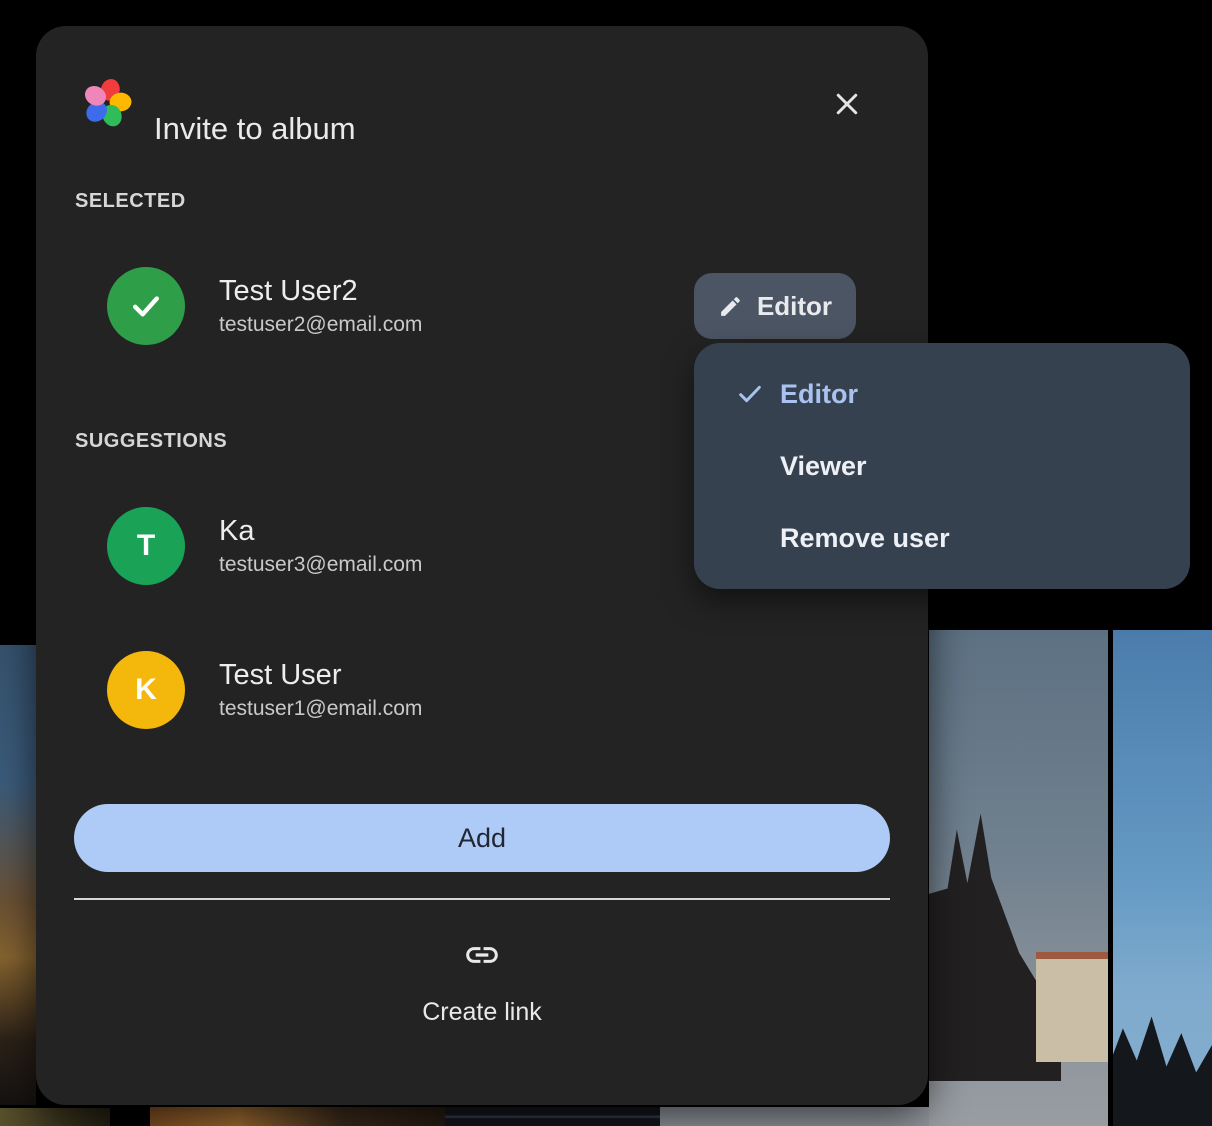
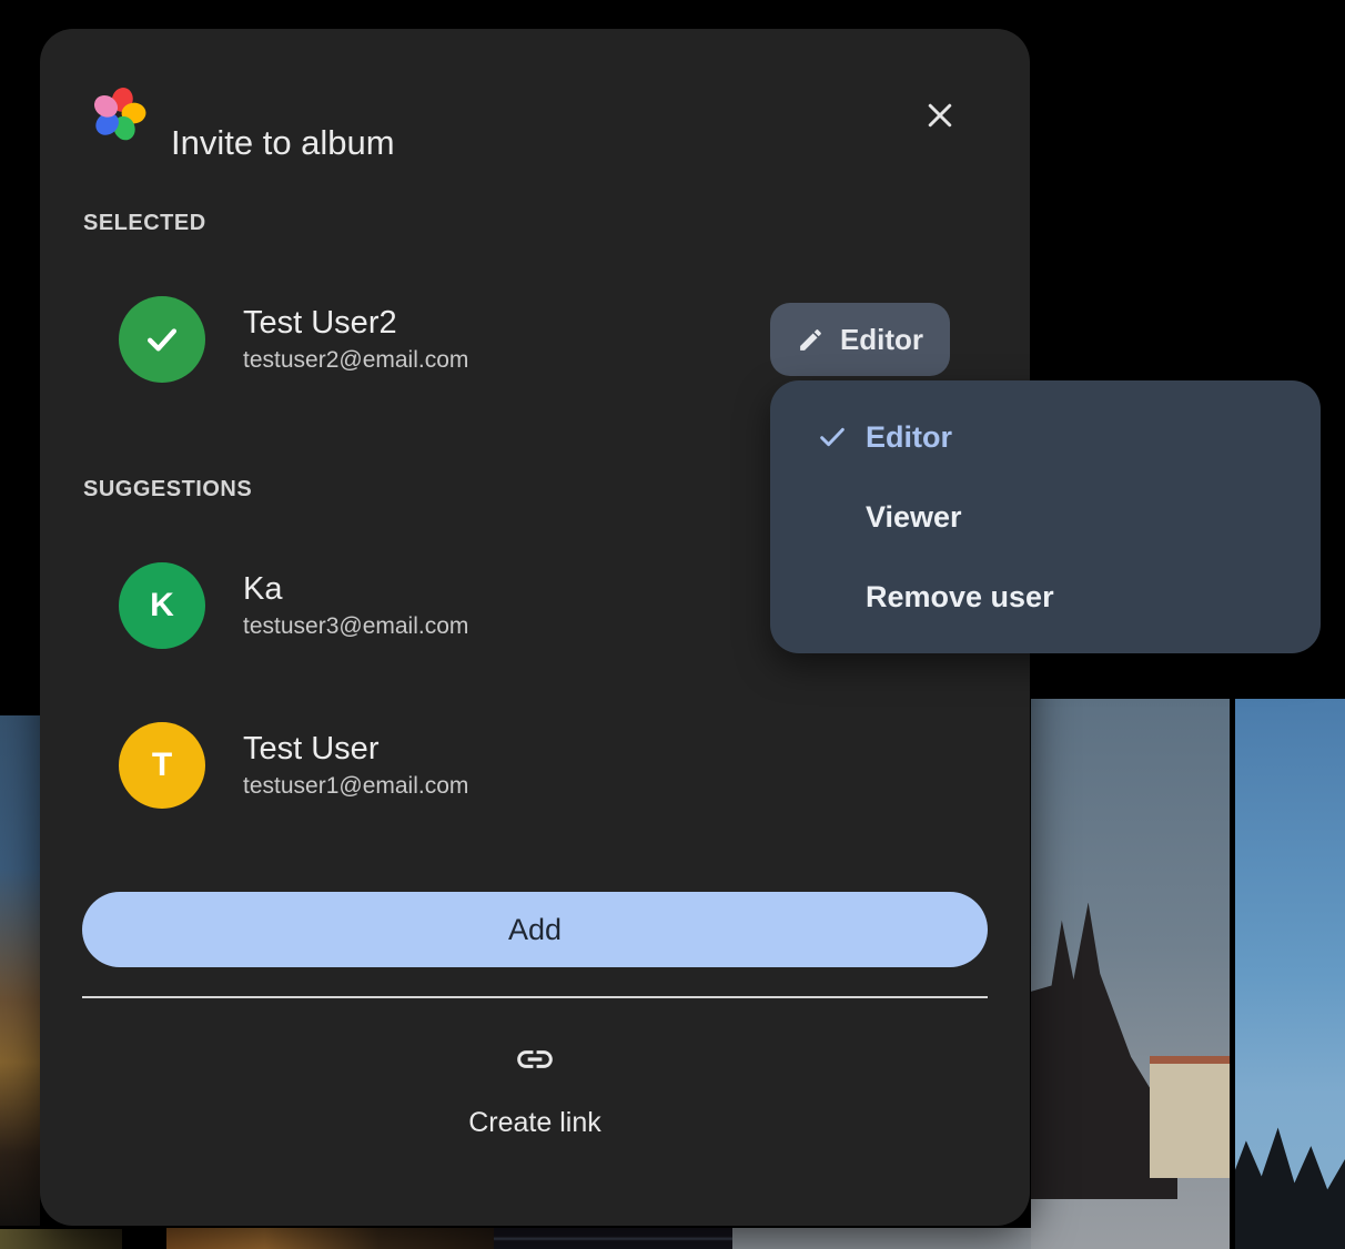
  Invite to album
  SELECTED
  Test User2
  testuser2@email.com
  Editor
  SUGGESTIONS
- T
+ K
  Ka
  testuser3@email.com
- K
+ T
  Test User
  testuser1@email.com
  Add
  Create link
  Editor
  Viewer
  Remove user
